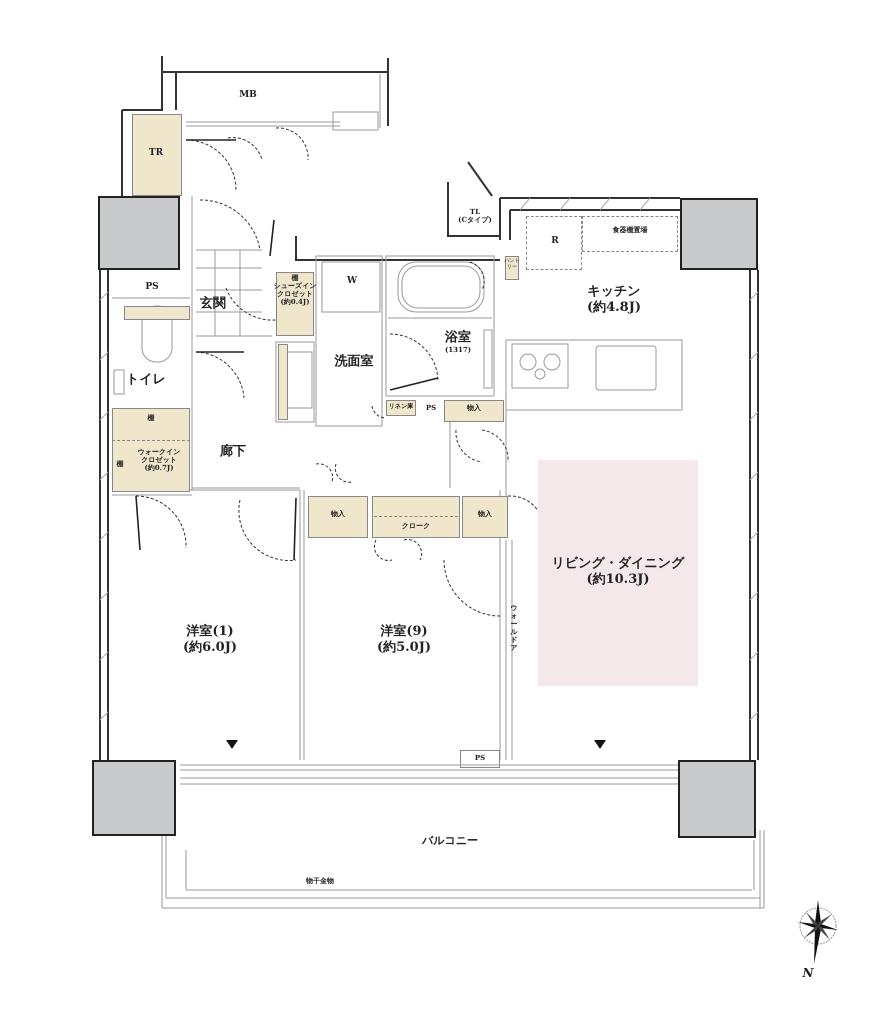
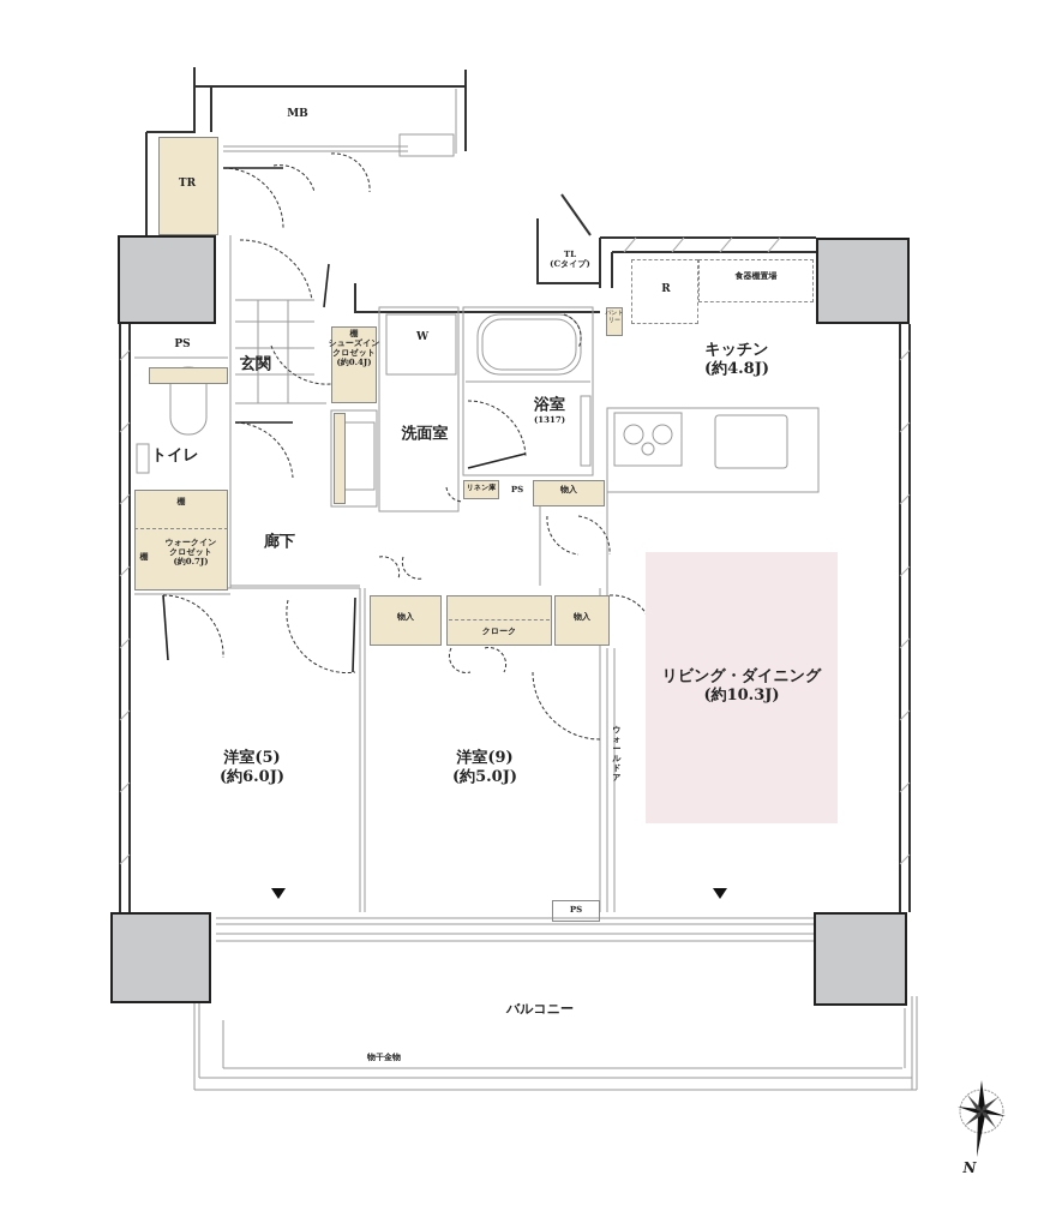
  MB
  TR
  TL
  (Cタイプ)
  R
  食器棚置場
  キッチン
  (約4.8J)
  PS
  玄関
  棚
  シューズイン
  クロゼット
  (約0.4J)
  W
  洗面室
  浴室
  (1317)
  トイレ
  PS
  物入
  廊下
  棚
  棚
  ウォークイン
  クロゼット
  (約0.7J)
  物入
  クローク
  物入
  リビング・ダイニング
  (約10.3J)
  ウォールドア
- 洋室(1)
+ 洋室(5)
  (約6.0J)
  洋室(9)
  (約5.0J)
  PS
  バルコニー
  物干金物
  N
